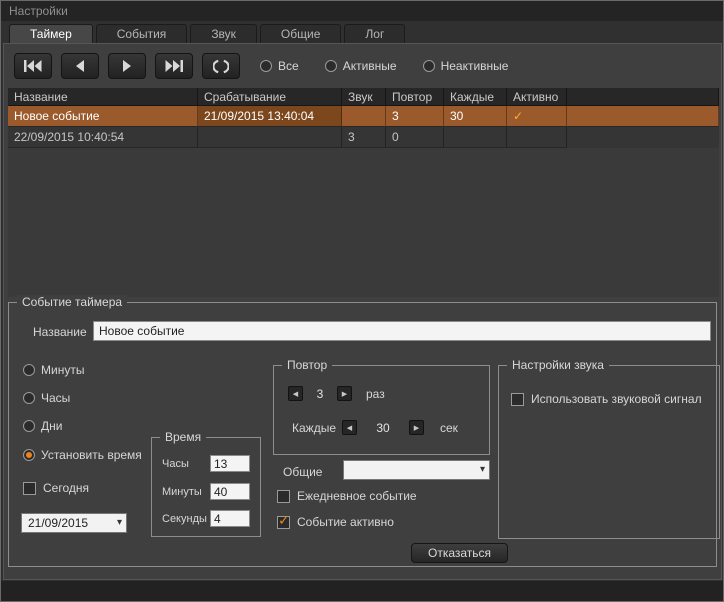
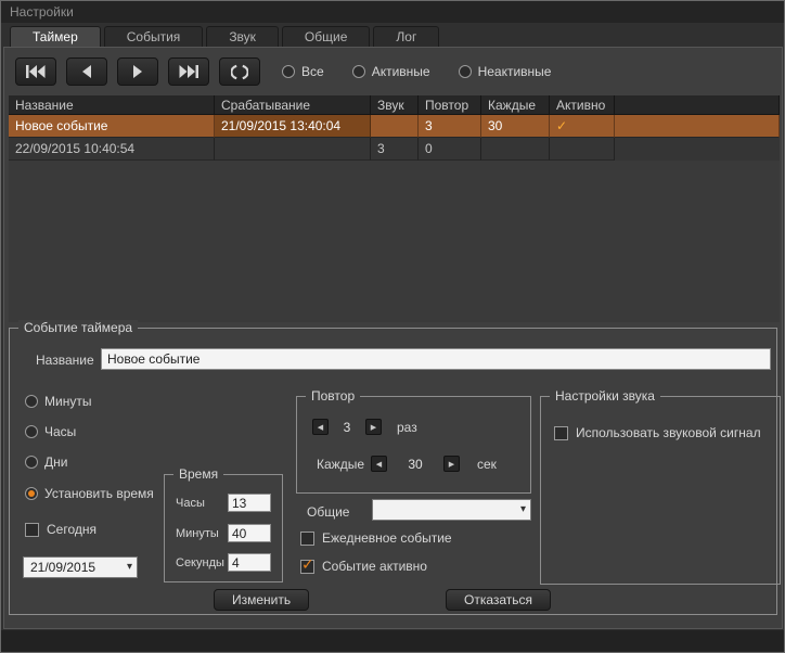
  Настройки
  Таймер
  События
  Звук
  Общие
  Лог
  Все
  Активные
  Неактивные
  Название
  Срабатывание
  Звук
  Повтор
  Каждые
  Активно
  Новое событие
  21/09/2015 13:40:04
  3
  30
  ✓
  22/09/2015 10:40:54
  3
  0
  Событие таймера
  Название
  Новое событие
  Минуты
  Часы
  Дни
  Установить время
  Сегодня
  21/09/2015
  ▾
  Время
  Часы
  13
  Минуты
  40
  Секунды
  4
  Повтор
  3
  раз
  Каждые
  30
  сек
  Настройки звука
  Использовать звуковой сигнал
  Общие
  ▾
  Ежедневное событие
  ✓
  Событие активно
+ Изменить
  Отказаться
